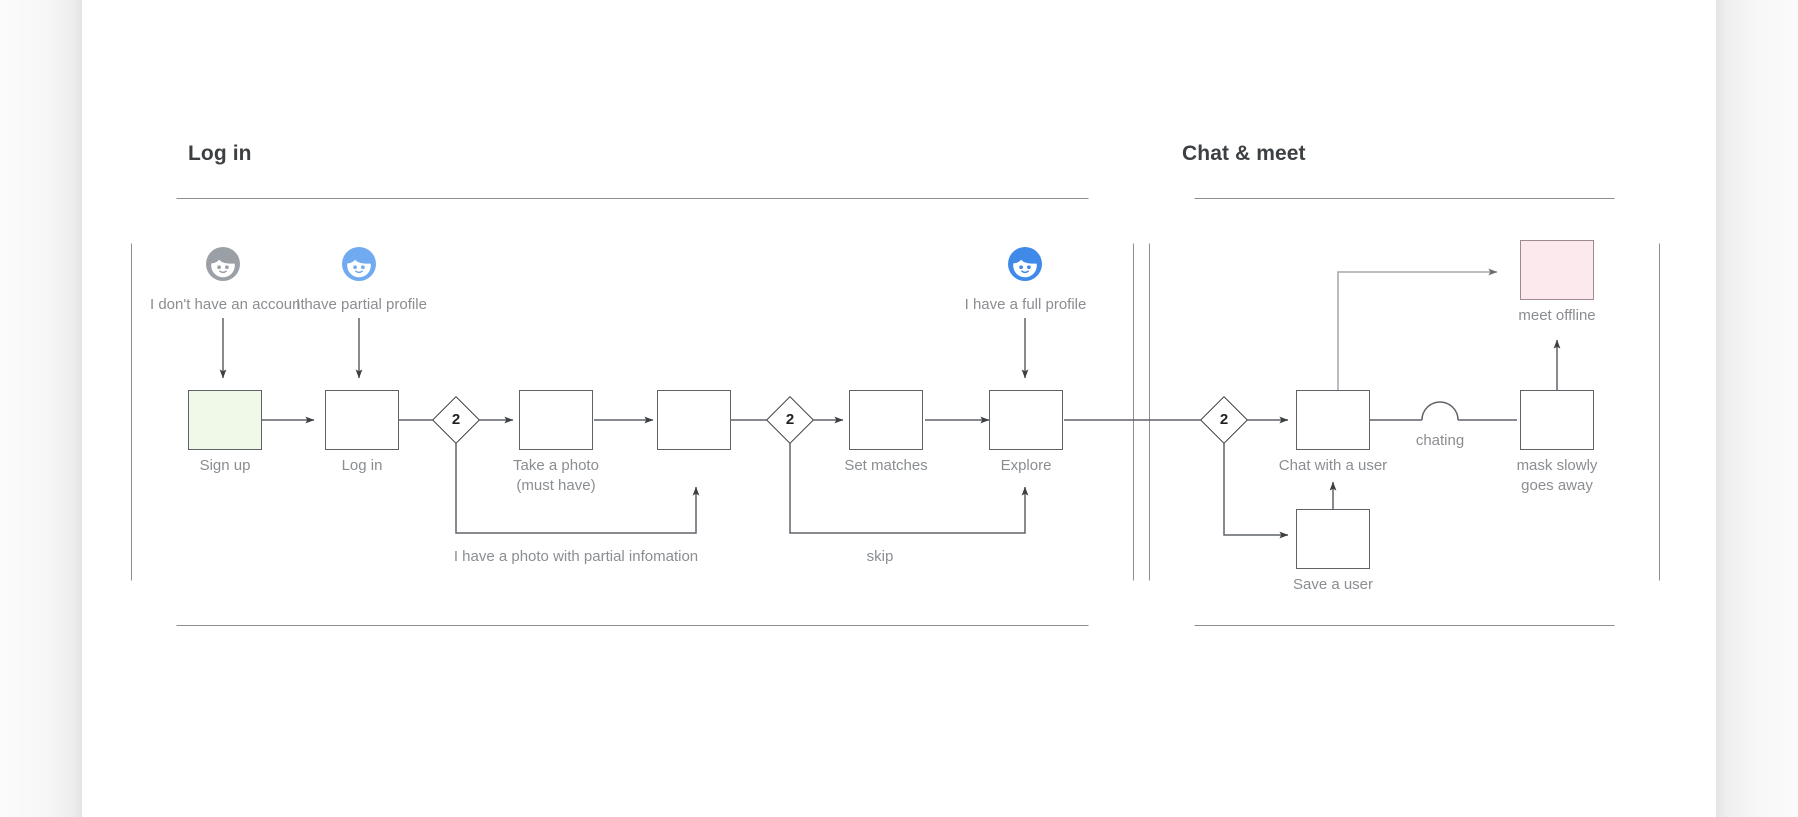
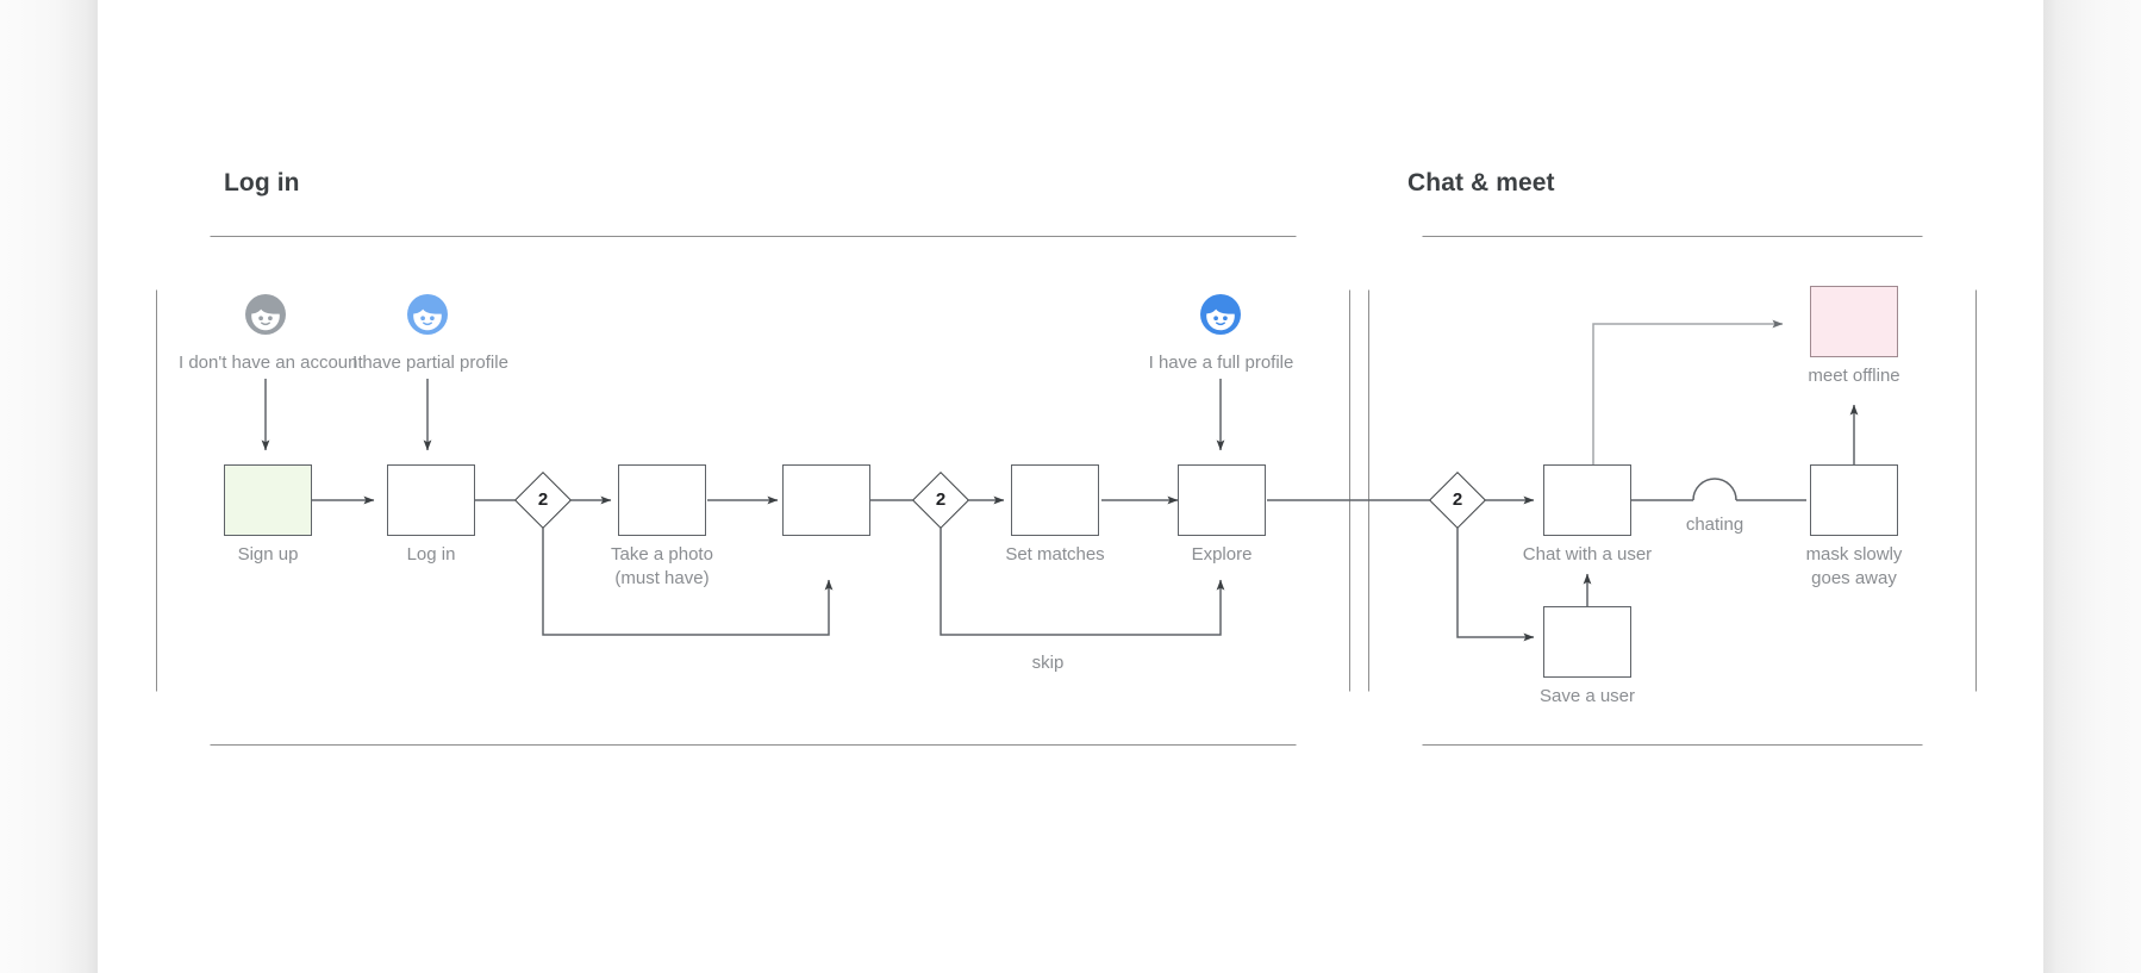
  Log in
  Chat & meet
  I don't have an accou
  I have partial profile
  I have a full profile
  Sign up
  Log in
  Take a photo
  (must have)
  Set matches
  Explore
  Chat with a user
  Save a user
  mask slowly
  goes away
  meet offline
  2
  2
  2
- I have a photo with partial infomation
  skip
  chating
